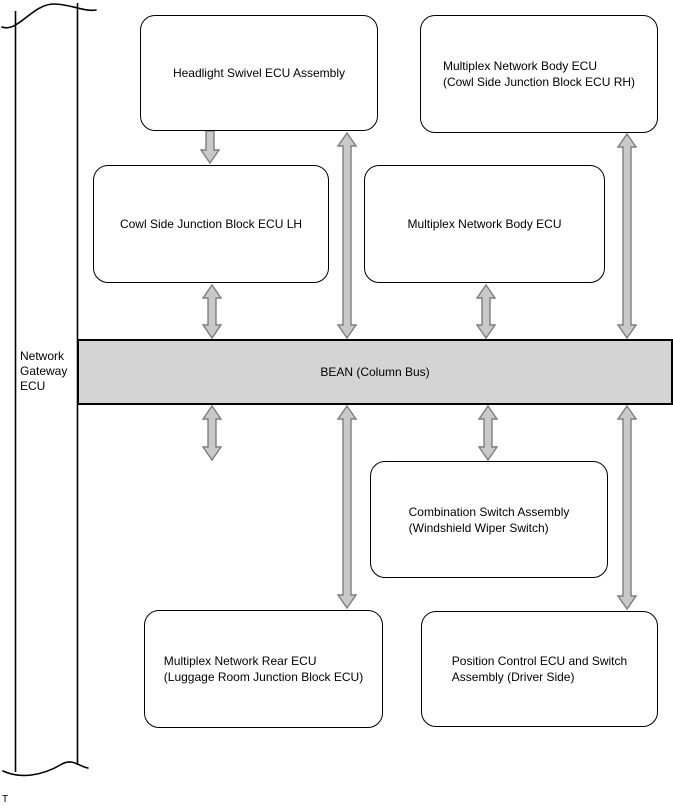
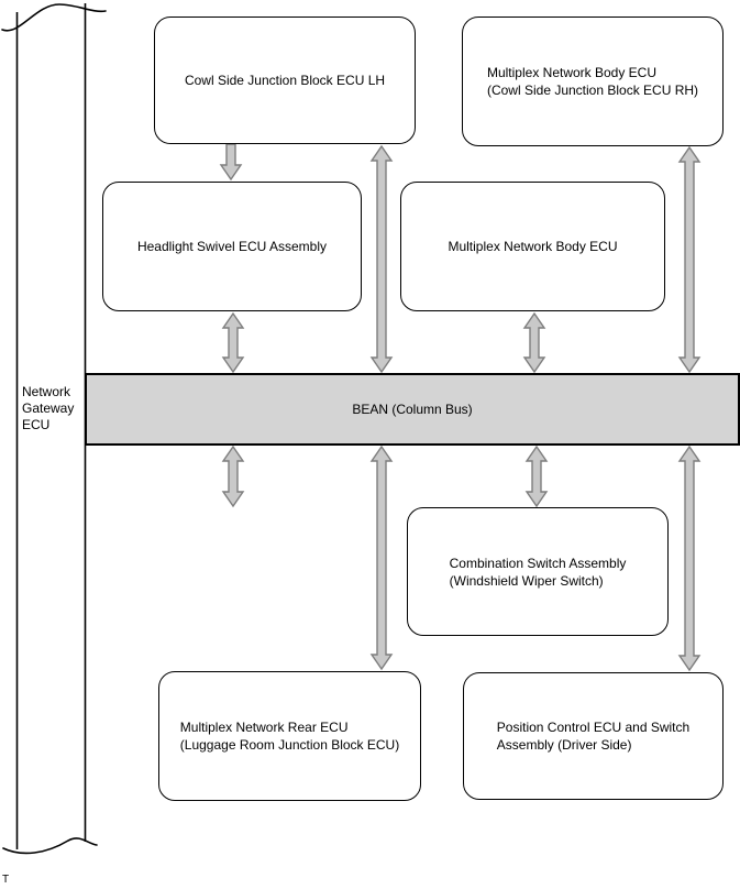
  Network
  Gateway
  ECU
  BEAN (Column Bus)
- Headlight Swivel ECU Assembly
+ Cowl Side Junction Block ECU LH
  Multiplex Network Body ECU
  (Cowl Side Junction Block ECU RH)
- Cowl Side Junction Block ECU LH
+ Headlight Swivel ECU Assembly
  Multiplex Network Body ECU
  Combination Switch Assembly
  (Windshield Wiper Switch)
  Multiplex Network Rear ECU
  (Luggage Room Junction Block ECU)
  Position Control ECU and Switch
  Assembly (Driver Side)
  T
